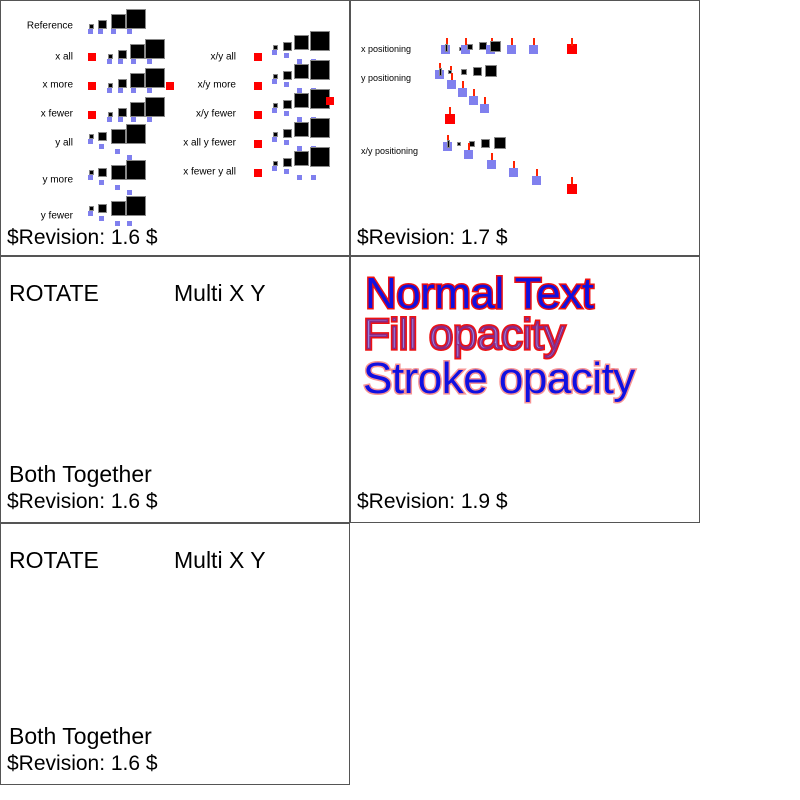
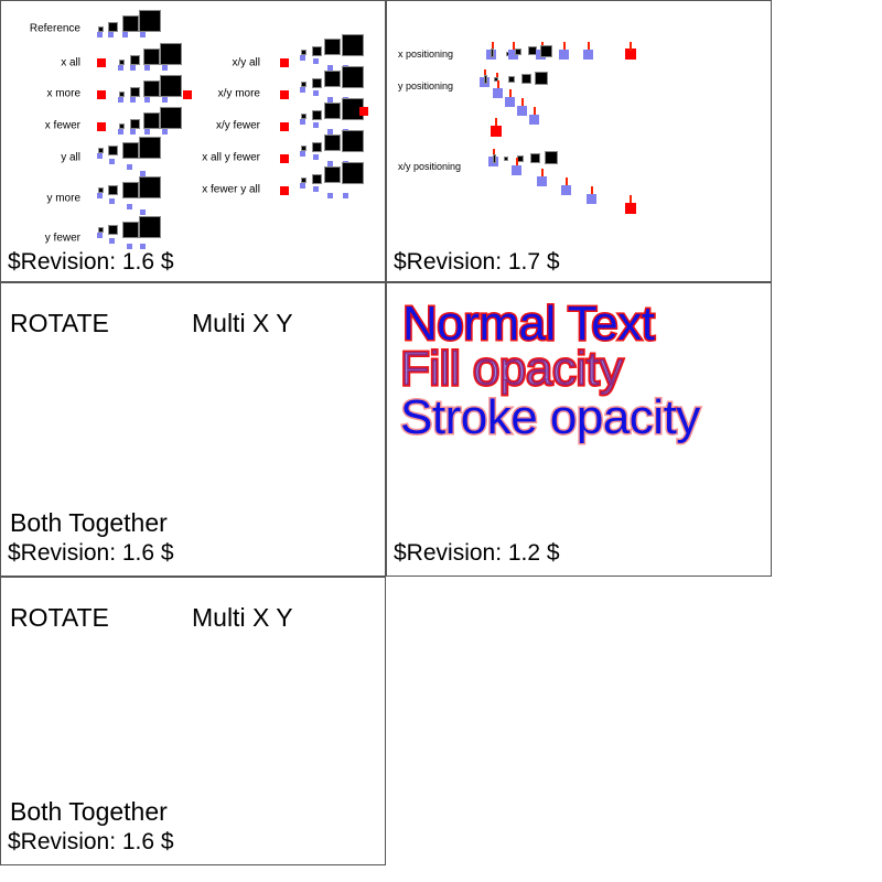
  Reference
  x all
  x more
  x fewer
  y all
  y more
  y fewer
  x/y all
  x/y more
  x/y fewer
  x all y fewer
  x fewer y all
  $Revision: 1.6 $
  x positioning
  y positioning
  x/y positioning
  $Revision: 1.7 $
  ROTATE
  Multi X Y
  Both Together
  $Revision: 1.6 $
  Normal Text
  Fill opacity
  Stroke opacity
- $Revision: 1.9 $
+ $Revision: 1.2 $
  ROTATE
  Multi X Y
  Both Together
  $Revision: 1.6 $
